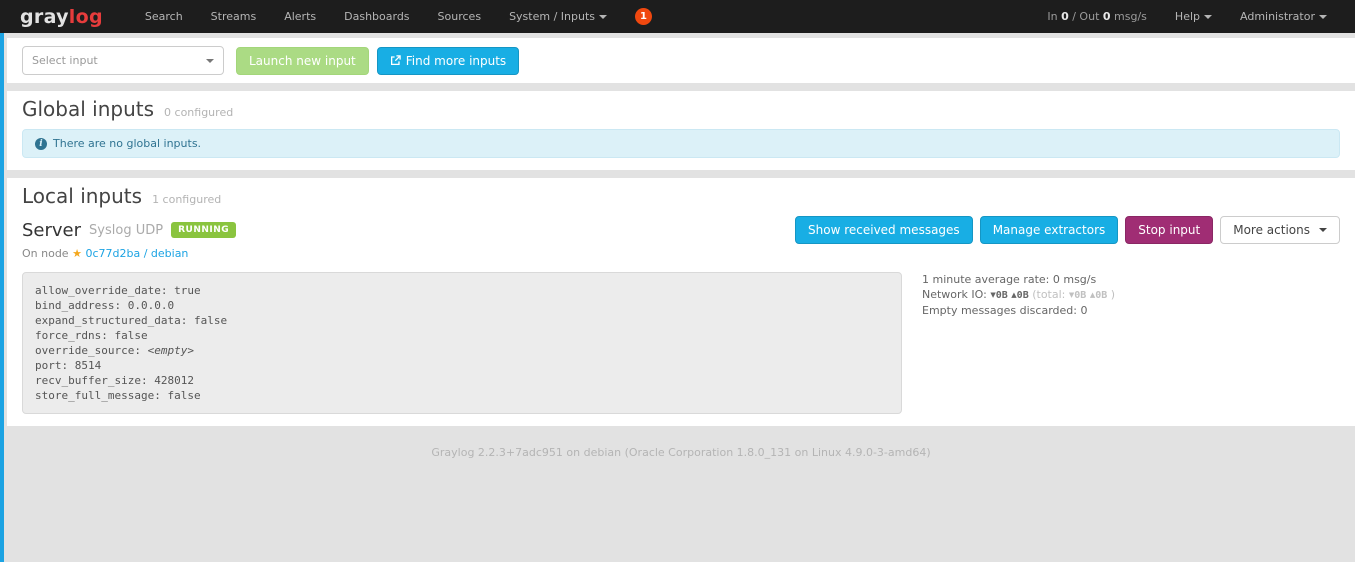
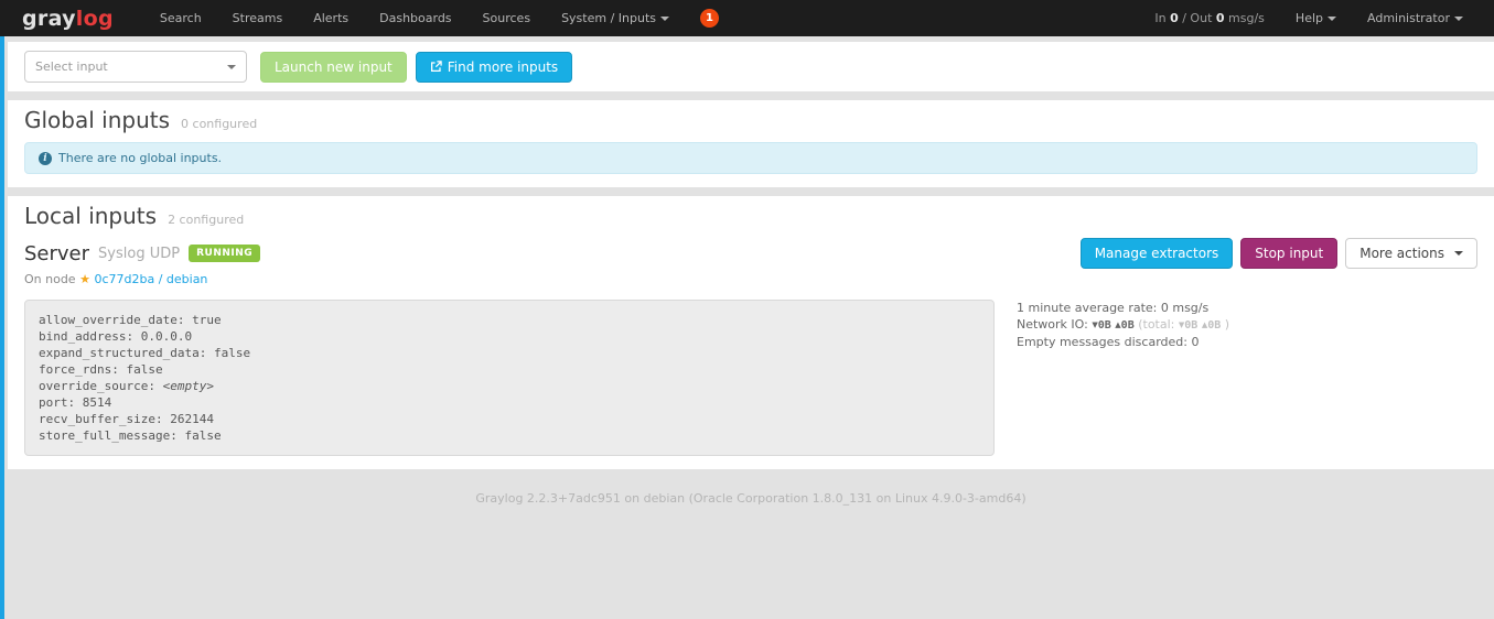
  graylog
  Search
  Streams
  Alerts
  Dashboards
  Sources
  System / Inputs
  1
  In 0 / Out 0 msg/s
  Help
  Administrator
  Select input
  Launch new input
  Find more inputs
  Global inputs
  0 configured
  i
  There are no global inputs.
  Local inputs
- 1 configured
+ 2 configured
  Server
  Syslog UDP
  RUNNING
- Show received messages
  Manage extractors
  Stop input
  More actions
  On node ★ 0c77d2ba / debian
  allow_override_date: true
  bind_address: 0.0.0.0
  expand_structured_data: false
  force_rdns: false
  override_source: <empty>
  port: 8514
- recv_buffer_size: 428012
+ recv_buffer_size: 262144
  store_full_message: false
  1 minute average rate: 0 msg/s
  Network IO: ▼0B ▲0B (total: ▼0B ▲0B )
  Empty messages discarded: 0
  Graylog 2.2.3+7adc951 on debian (Oracle Corporation 1.8.0_131 on Linux 4.9.0-3-amd64)
